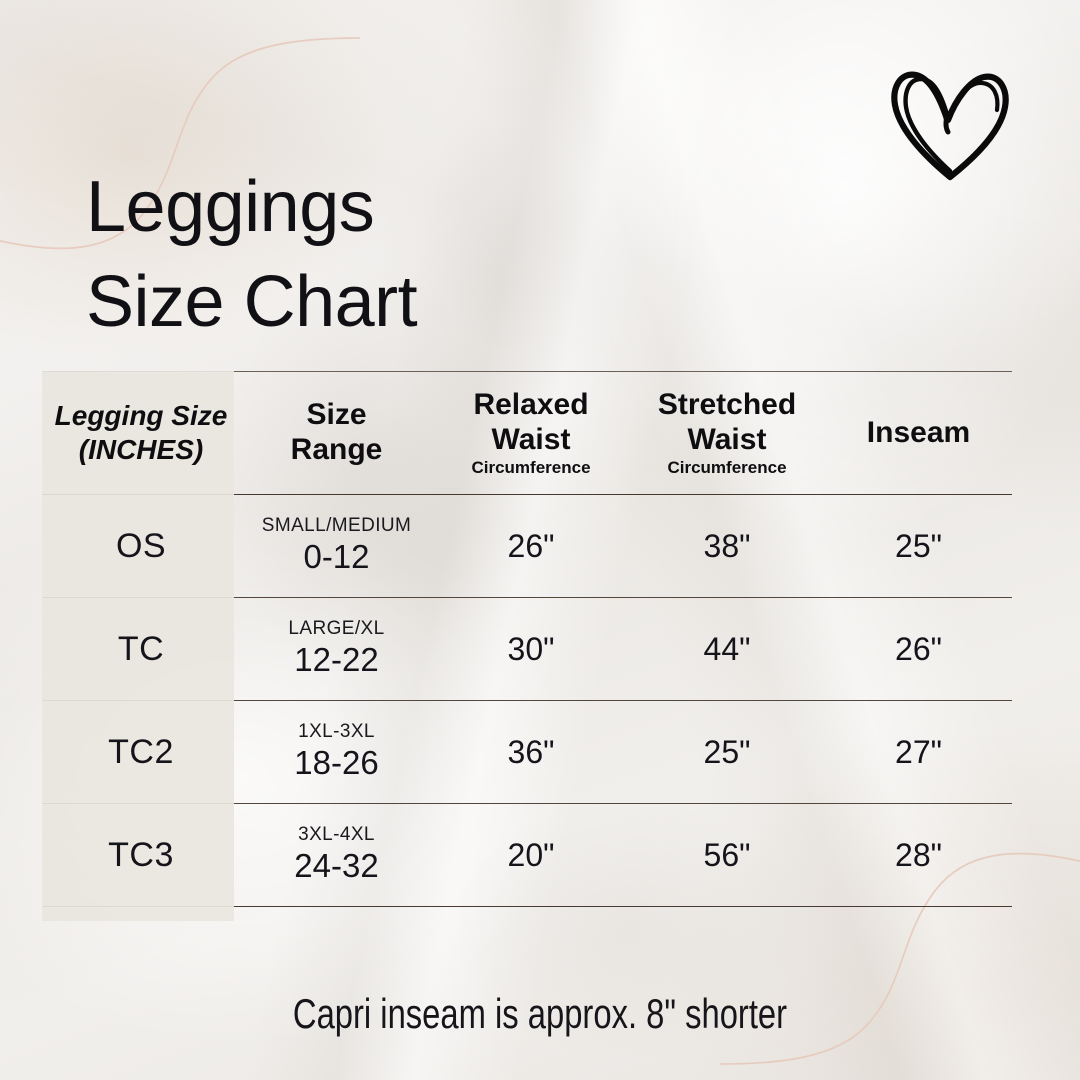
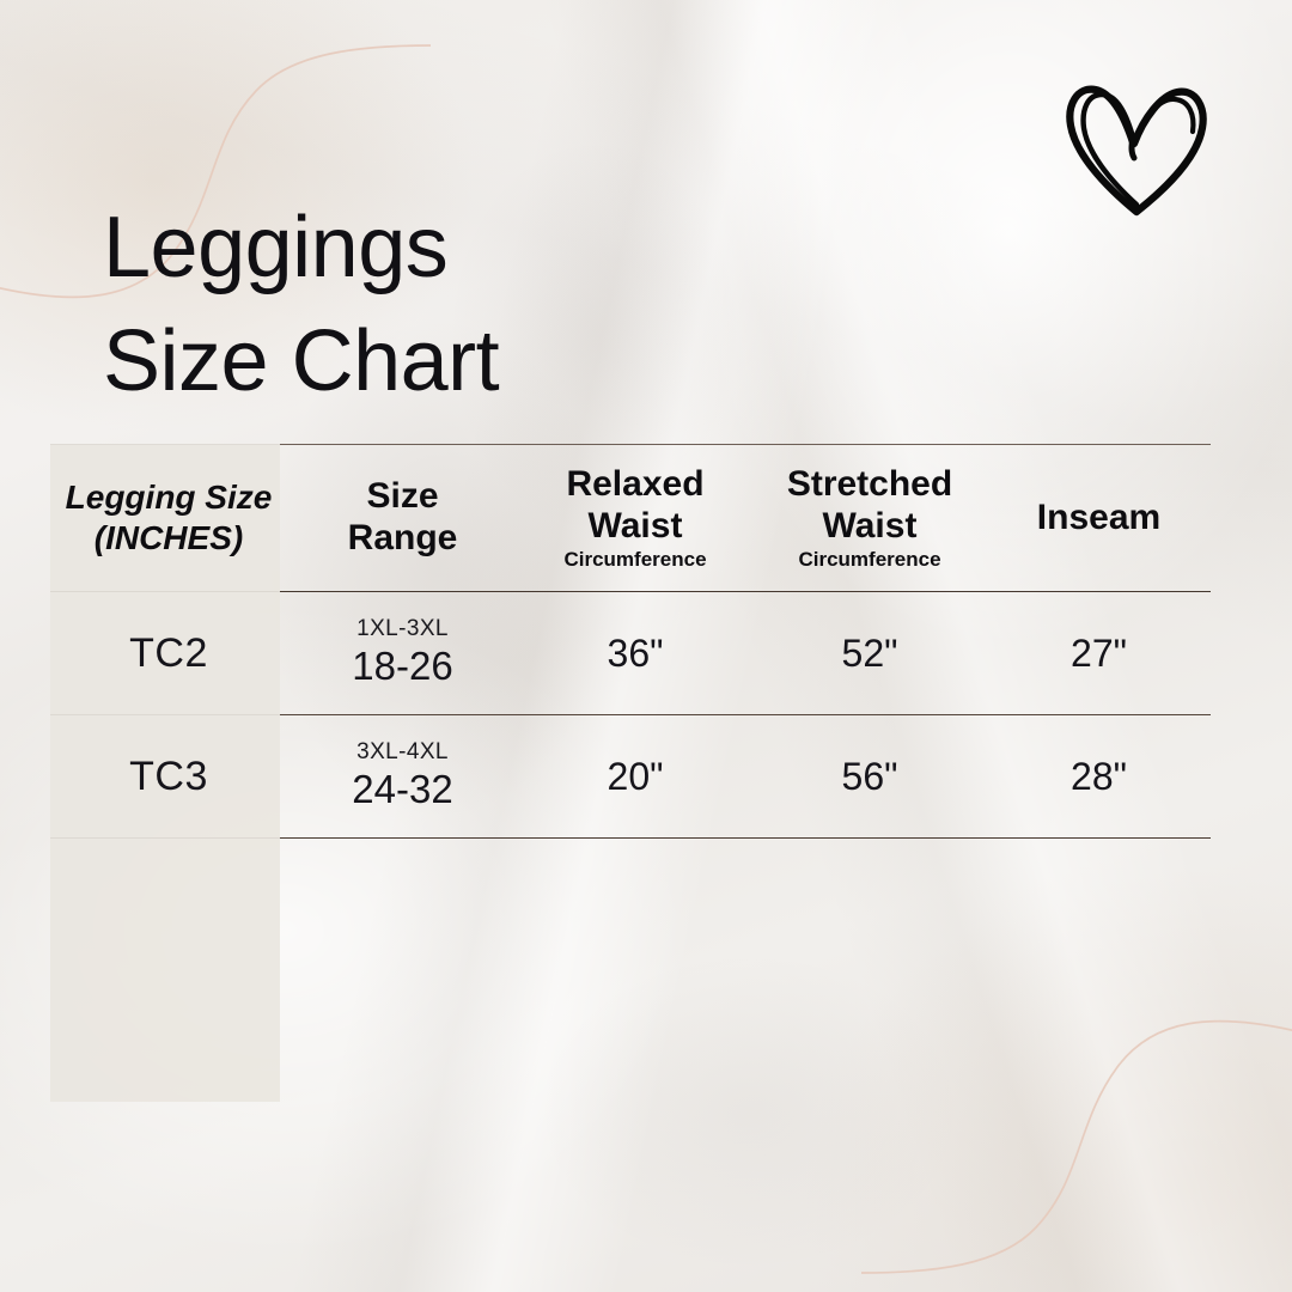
  Leggings
  Size Chart
  Legging Size (INCHES)	Size Range	Relaxed Waist Circumference	Stretched Waist Circumference	Inseam
- OS	SMALL/MEDIUM 0-12	26"	38"	25"
- TC	LARGE/XL 12-22	30"	44"	26"
- TC2	1XL-3XL 18-26	36"	25"	27"
+ TC2	1XL-3XL 18-26	36"	52"	27"
  TC3	3XL-4XL 24-32	20"	56"	28"
- Capri inseam is approx. 8" shorter
